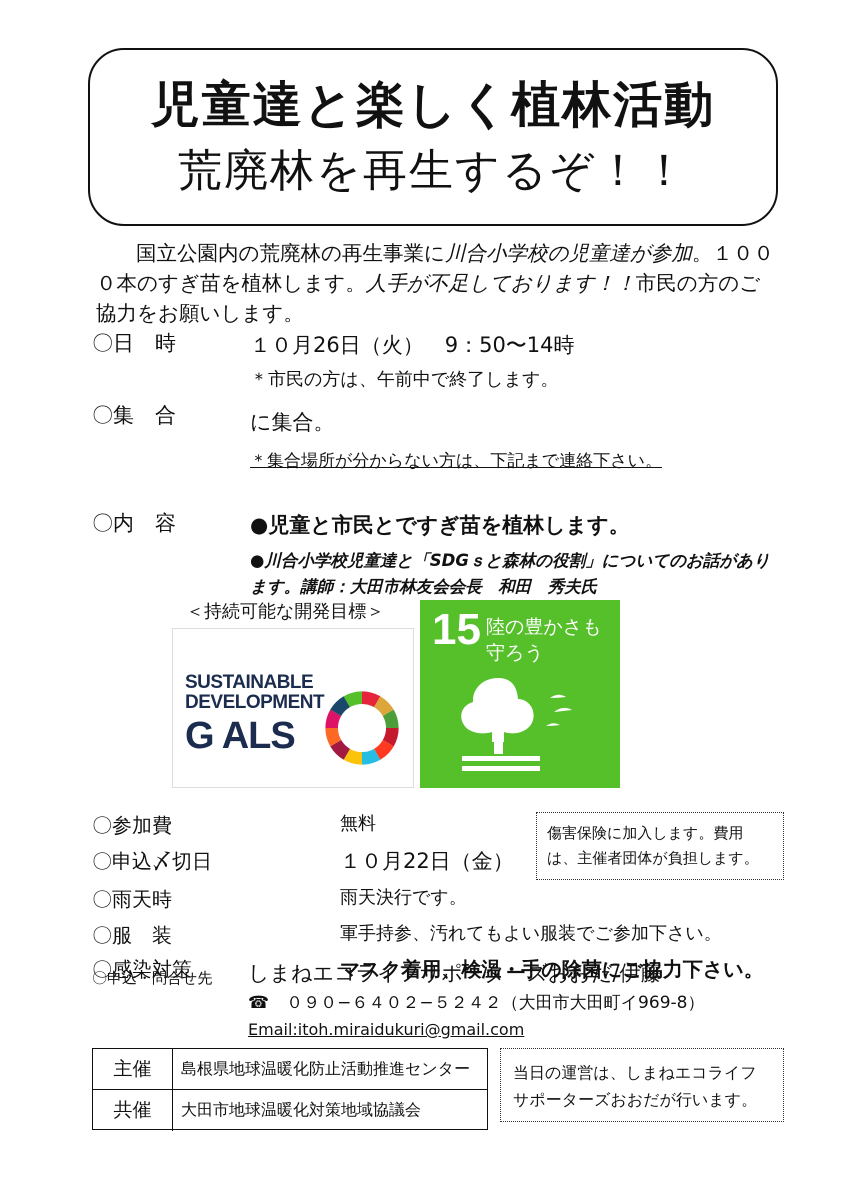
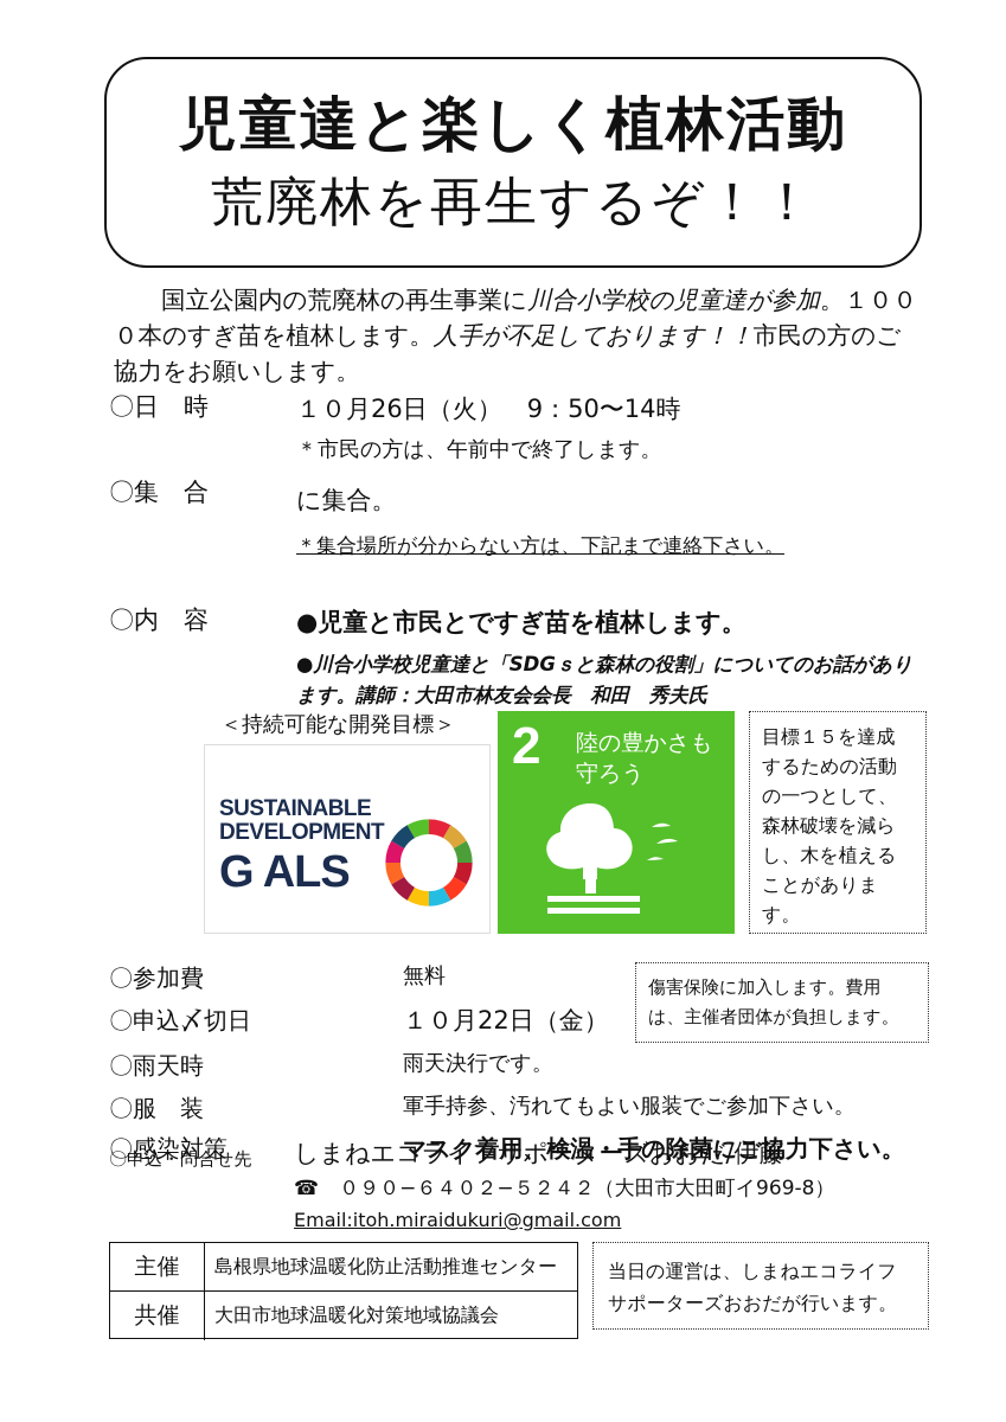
  児童達と楽しく植林活動
  荒廃林を再生するぞ！！
  国立公園内の荒廃林の再生事業に川合小学校の児童達が参加。１０００本のすぎ苗を植林します。人手が不足しております！！市民の方のご協力をお願いします。
  〇日 時
  １０月26日（火） 9：50〜14時
  ＊市民の方は、午前中で終了します。
  〇集 合
  に集合。
  ＊集合場所が分からない方は、下記まで連絡下さい。
  〇内 容
  ●児童と市民とですぎ苗を植林します。
  ●川合小学校児童達と「SDGｓと森林の役割」についてのお話があり
  ます。講師：大田市林友会会長 和田 秀夫氏
  ＜持続可能な開発目標＞
  SUSTAINABLE
  DEVELOPMENT
  G ALS
- 15
+ 2
  陸の豊かさも
  守ろう
+ 目標１５を達成するための活動の一つとして、森林破壊を減らし、木を植えることがあります。
  〇参加費
  無料
  〇申込〆切日
  １０月22日（金）
  〇雨天時
  雨天決行です。
  〇服 装
  軍手持参、汚れてもよい服装でご参加下さい。
  〇感染対策
  マスク着用、検温・手の除菌にご協力下さい。
  〇申込・問合せ先
  傷害保険に加入します。費用は、主催者団体が負担します。
  しまねエコライフサポーターズおおだ/伊藤
  ☎ ０９０−６４０２−５２４２（大田市大田町イ969-8）
  Email:itoh.miraidukuri@gmail.com
  主催
  島根県地球温暖化防止活動推進センター
  共催
  大田市地球温暖化対策地域協議会
  当日の運営は、しまねエコライフサポーターズおおだが行います。
